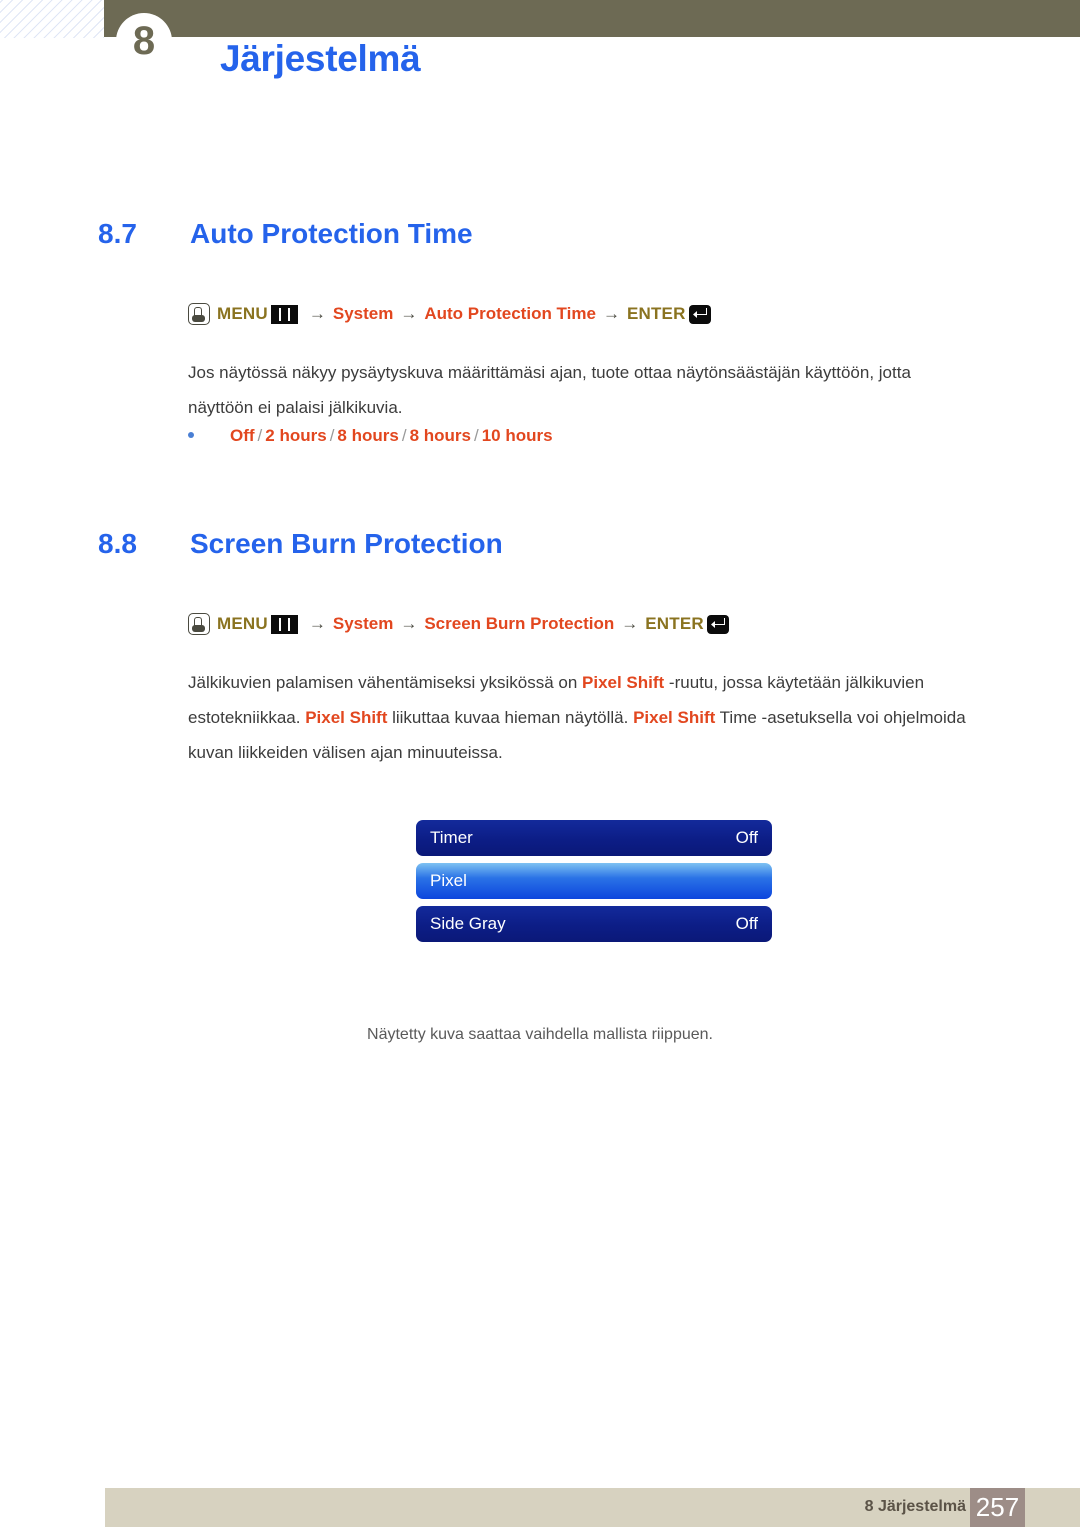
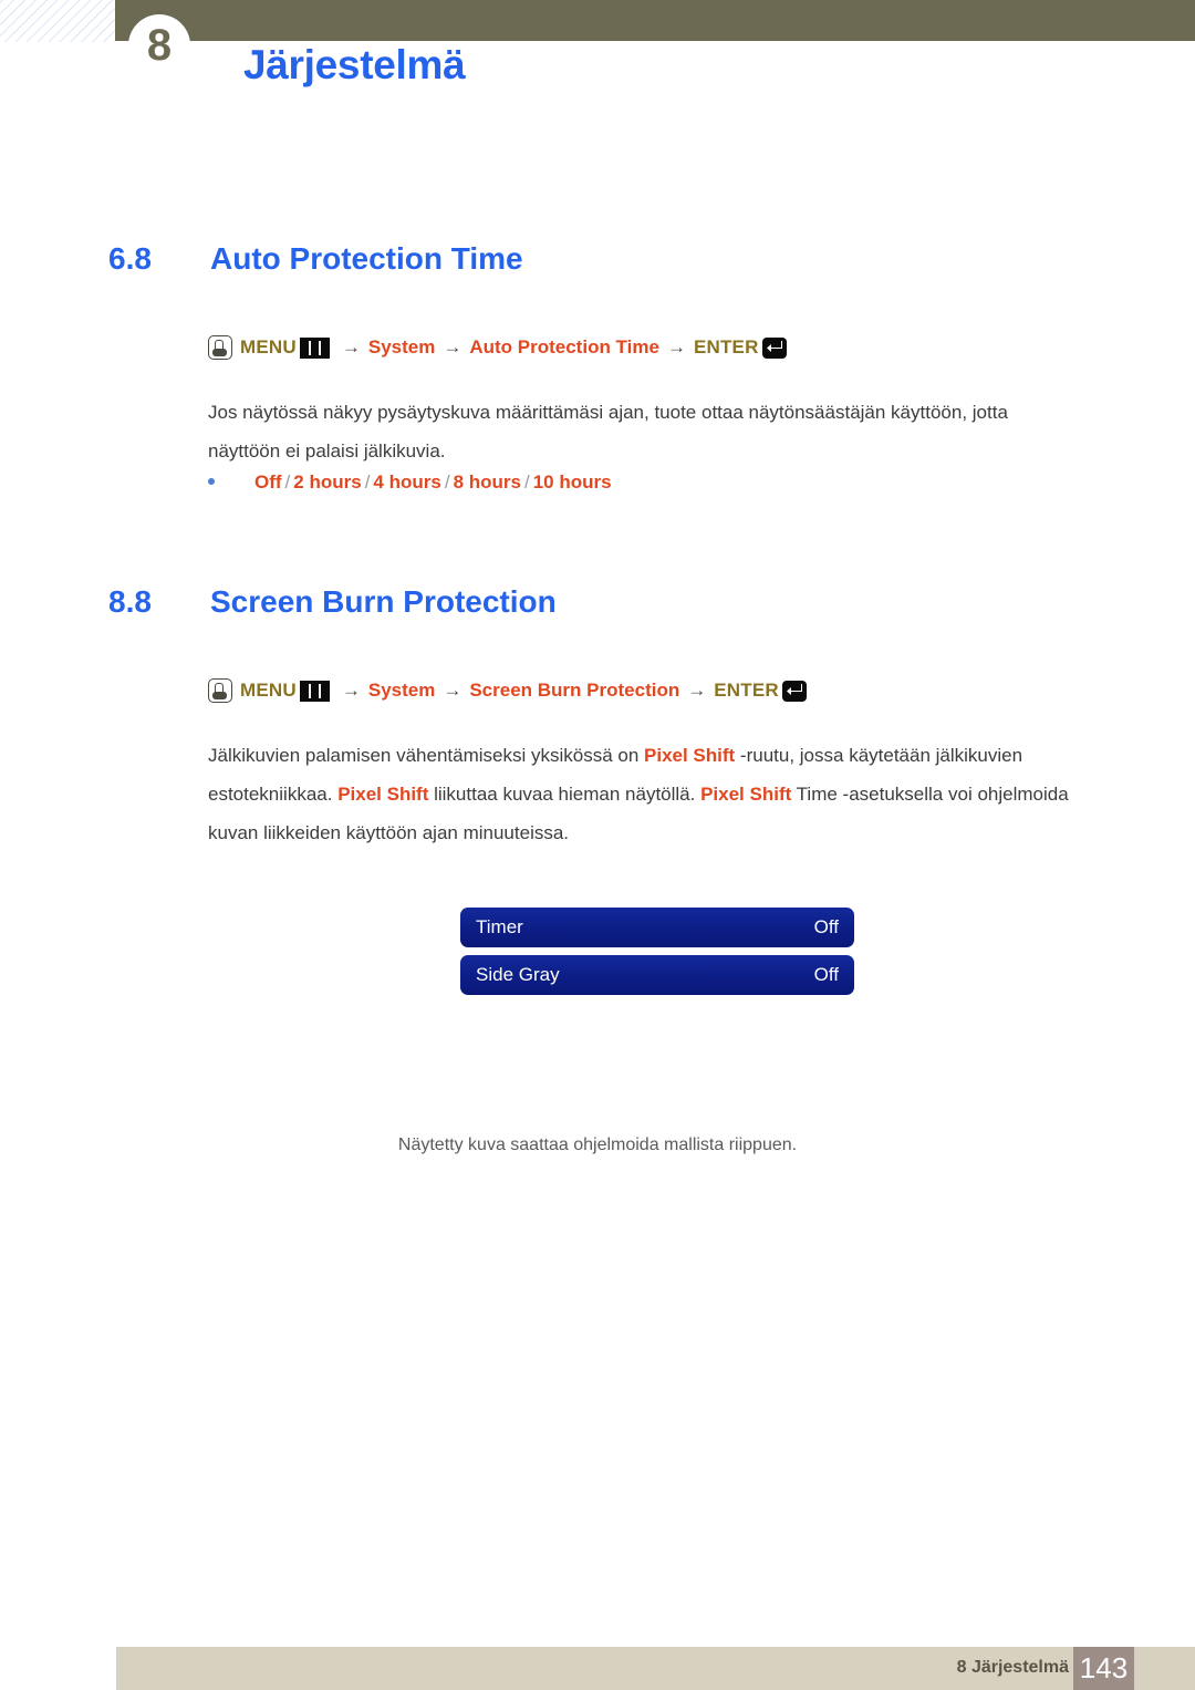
  8
  Järjestelmä
- 8.7 Auto Protection Time
+ 6.8 Auto Protection Time
  MENU
  →
  System
  →
  Auto Protection Time
  →
  ENTER
  Jos näytössä näkyy pysäytyskuva määrittämäsi ajan, tuote ottaa näytönsäästäjän käyttöön, jotta näyttöön ei palaisi jälkikuvia.
- Off / 2 hours / 8 hours / 8 hours / 10 hours
+ Off / 2 hours / 4 hours / 8 hours / 10 hours
  8.8 Screen Burn Protection
  MENU
  →
  System
  →
  Screen Burn Protection
  →
  ENTER
- Jälkikuvien palamisen vähentämiseksi yksikössä on Pixel Shift -ruutu, jossa käytetään jälkikuvien estotekniikkaa. Pixel Shift liikuttaa kuvaa hieman näytöllä. Pixel Shift Time -asetuksella voi ohjelmoida kuvan liikkeiden välisen ajan minuuteissa.
+ Jälkikuvien palamisen vähentämiseksi yksikössä on Pixel Shift -ruutu, jossa käytetään jälkikuvien estotekniikkaa. Pixel Shift liikuttaa kuvaa hieman näytöllä. Pixel Shift Time -asetuksella voi ohjelmoida kuvan liikkeiden käyttöön ajan minuuteissa.
  Timer
  Off
- Pixel
  Side Gray
  Off
- Näytetty kuva saattaa vaihdella mallista riippuen.
+ Näytetty kuva saattaa ohjelmoida mallista riippuen.
  8 Järjestelmä
- 257
+ 143
